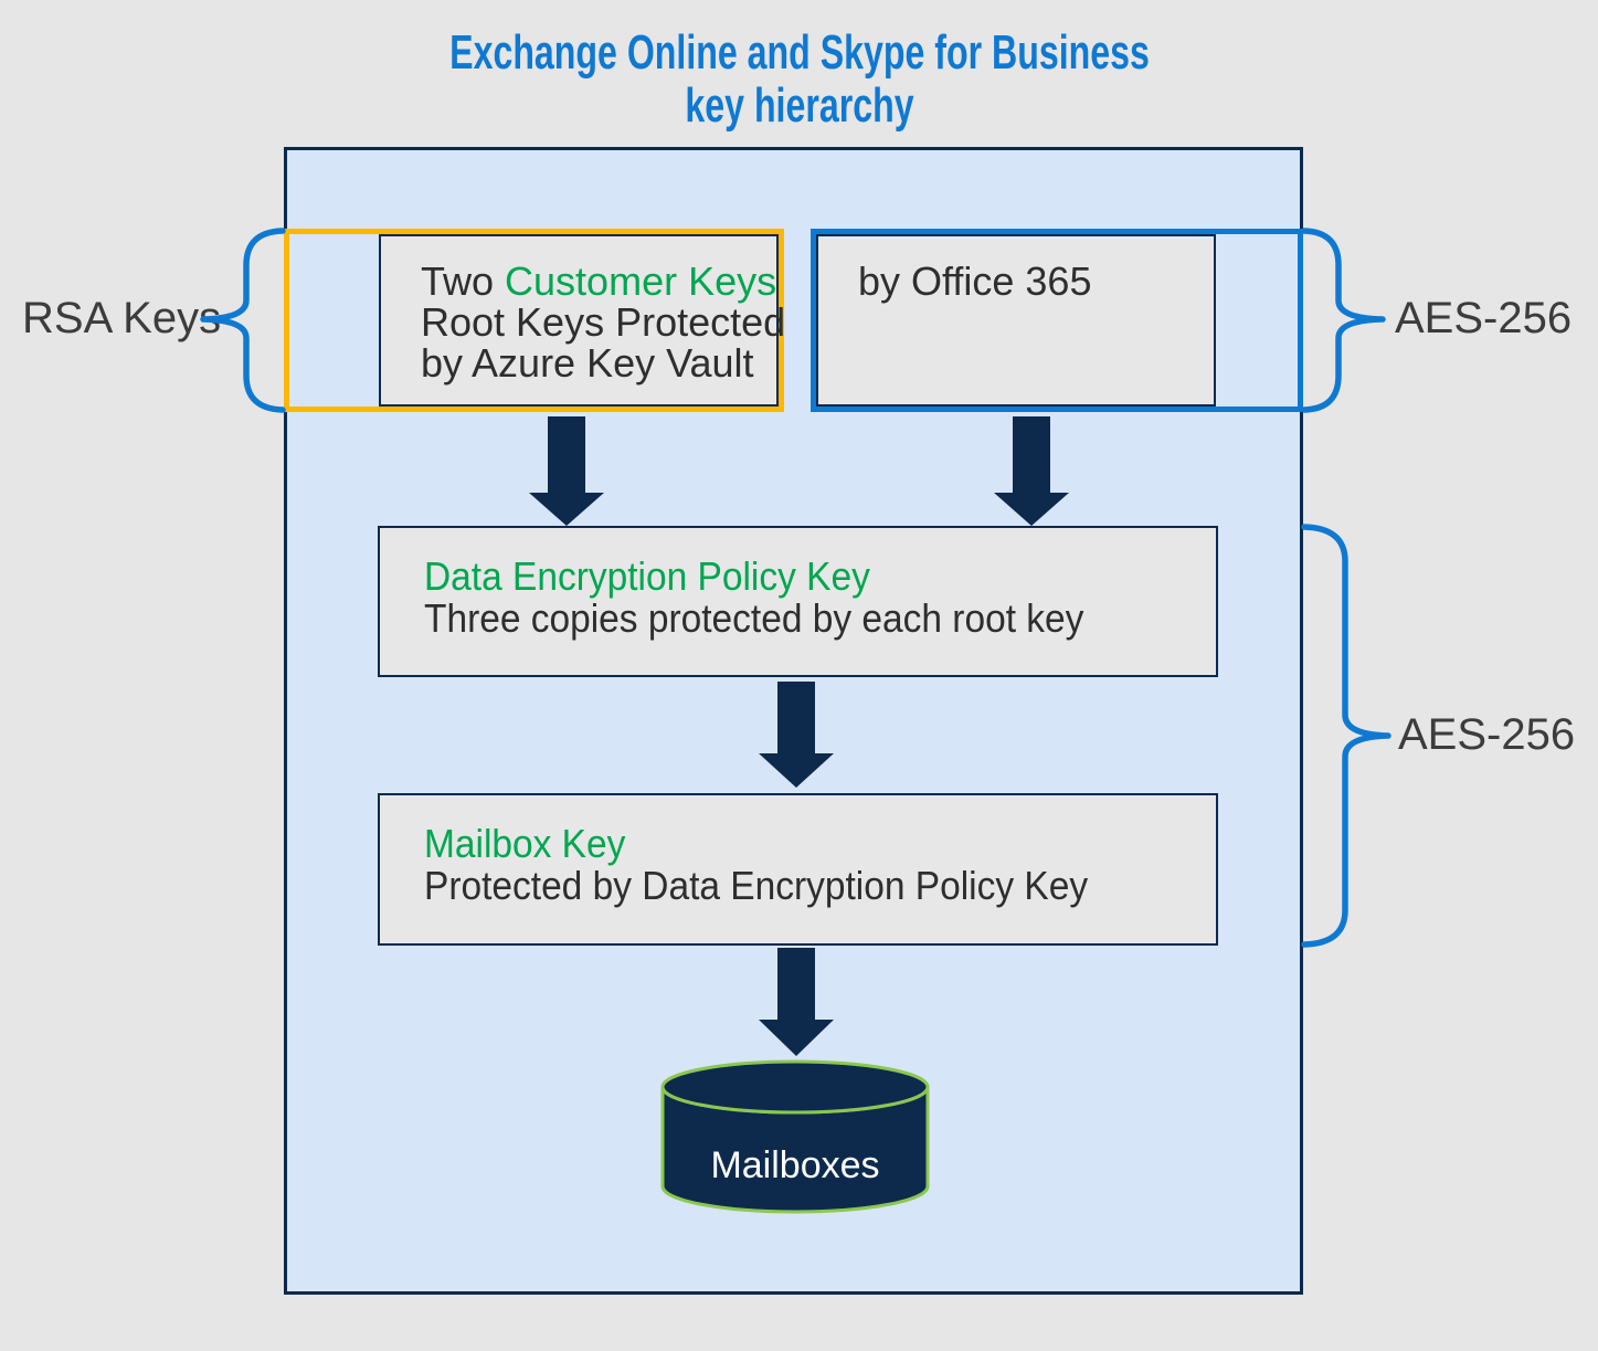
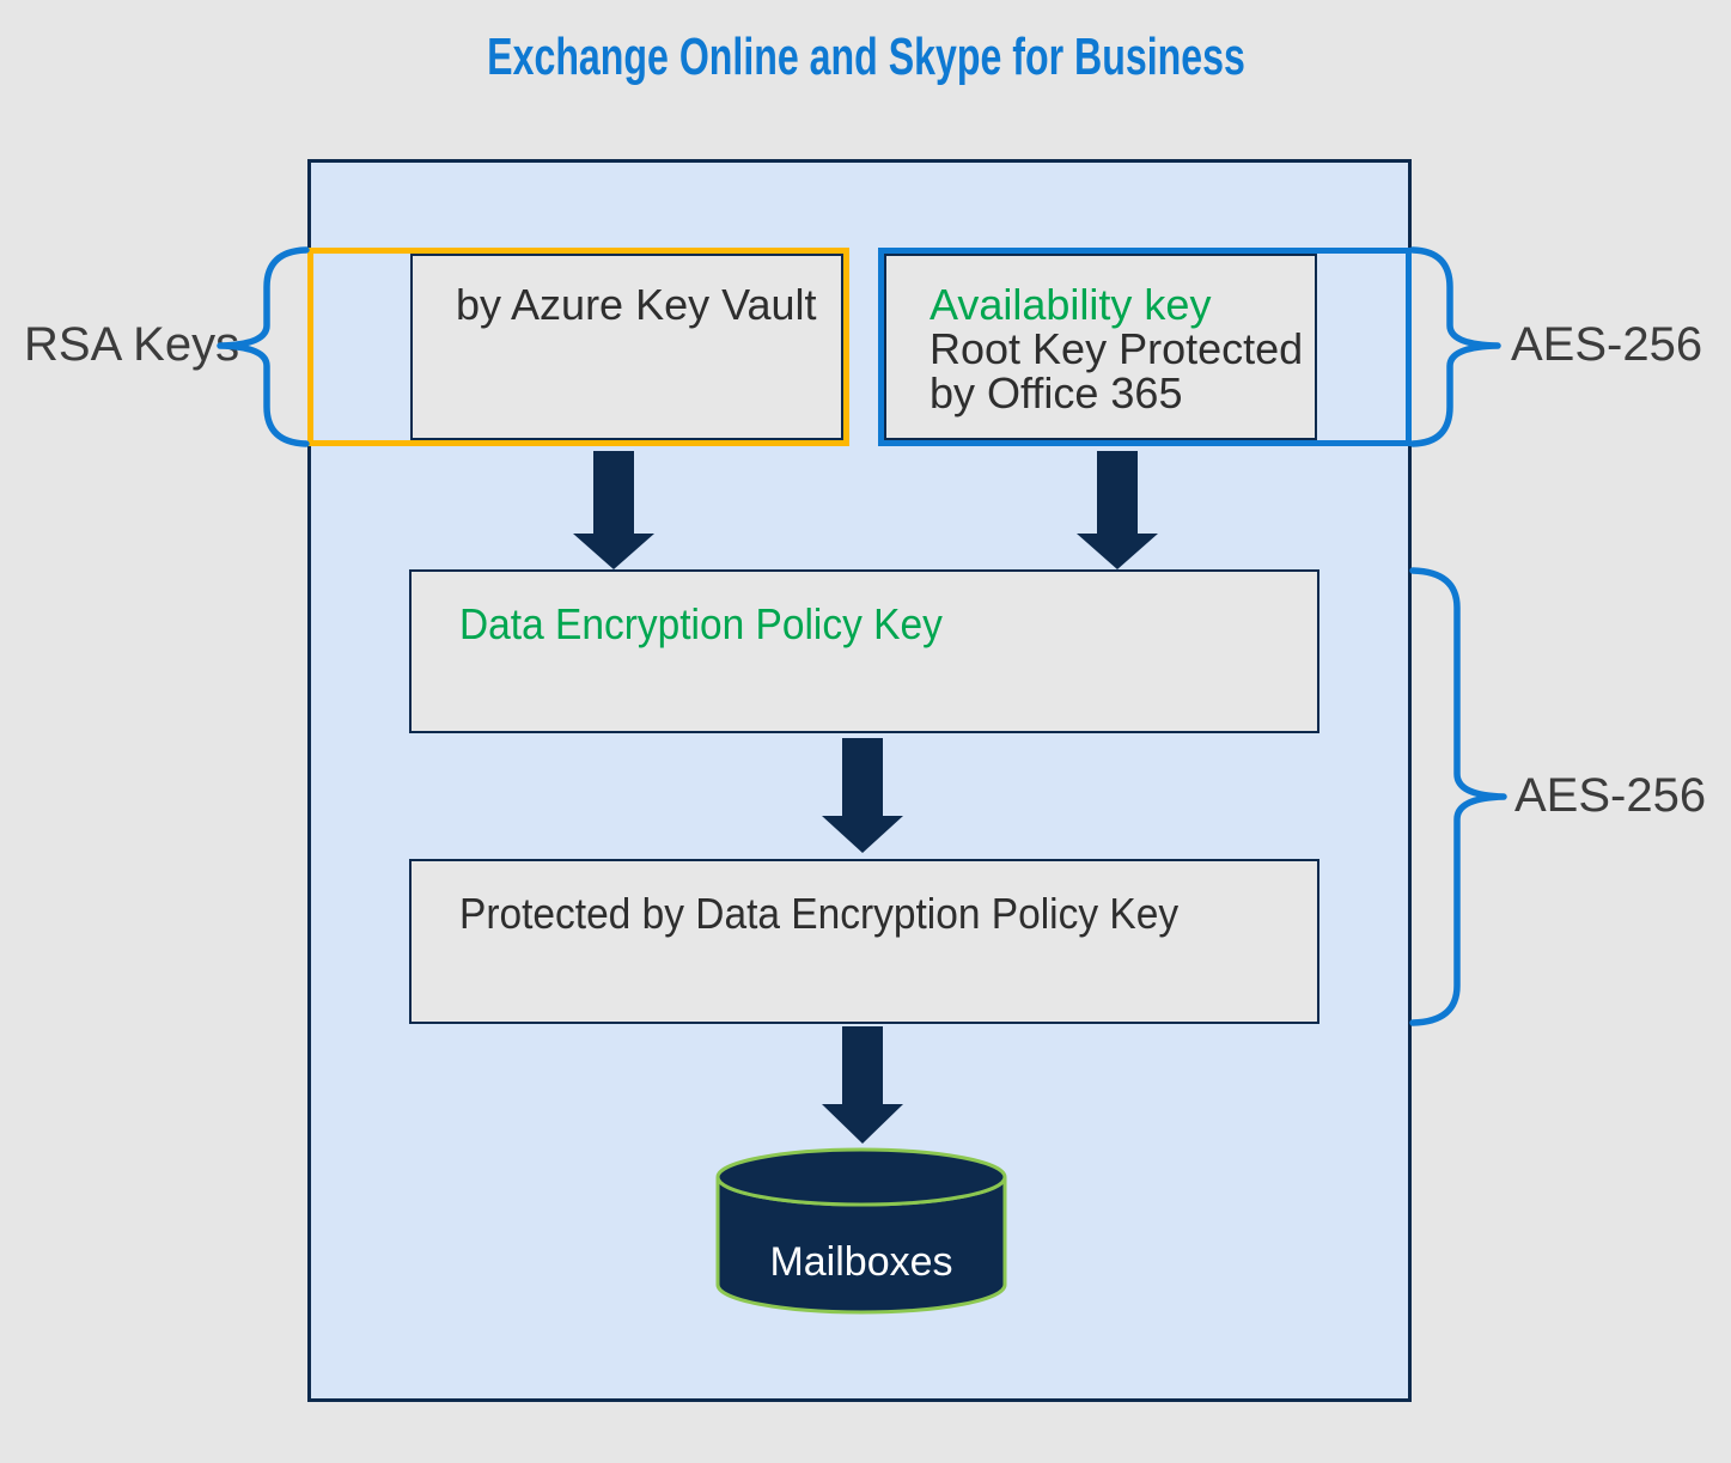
  Exchange Online and Skype for Business
- key hierarchy
- Two Customer Keys
- Root Keys Protected
  by Azure Key Vault
+ Availability key
+ Root Key Protected
  by Office 365
  Data Encryption Policy Key
- Three copies protected by each root key
- Mailbox Key
  Protected by Data Encryption Policy Key
  RSA Key
  AES-256
  AES-256
  Mailboxes
